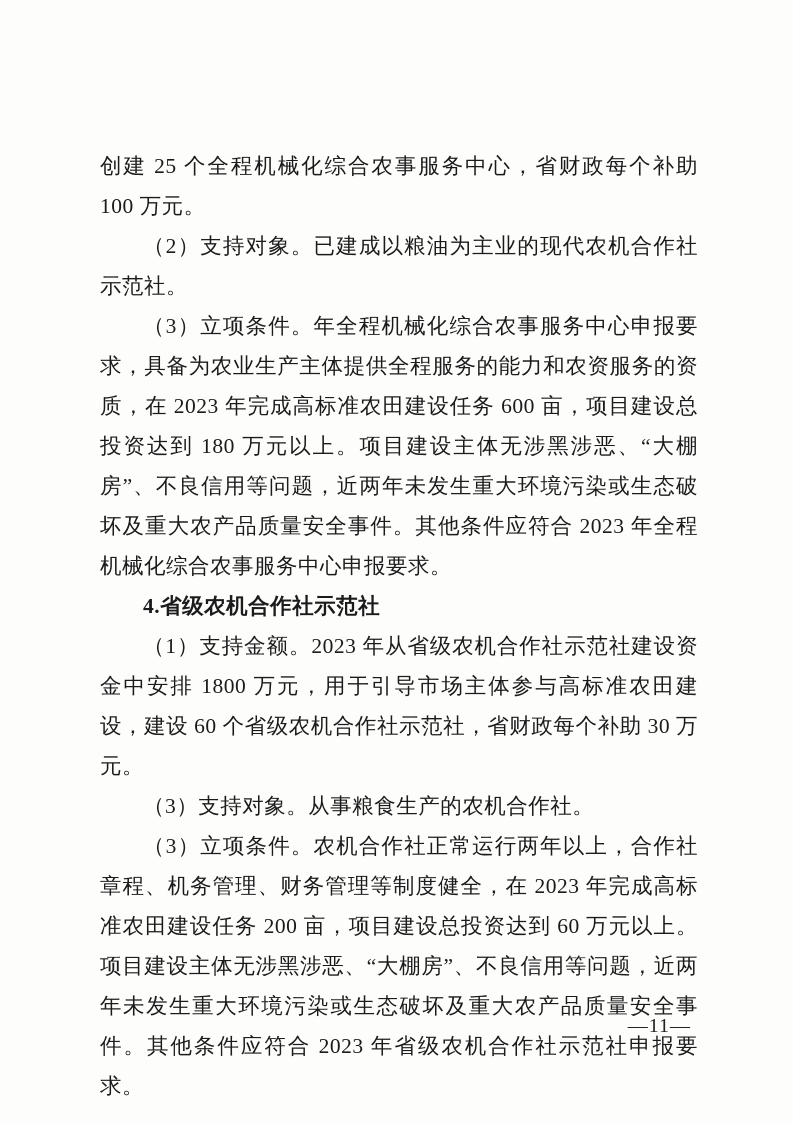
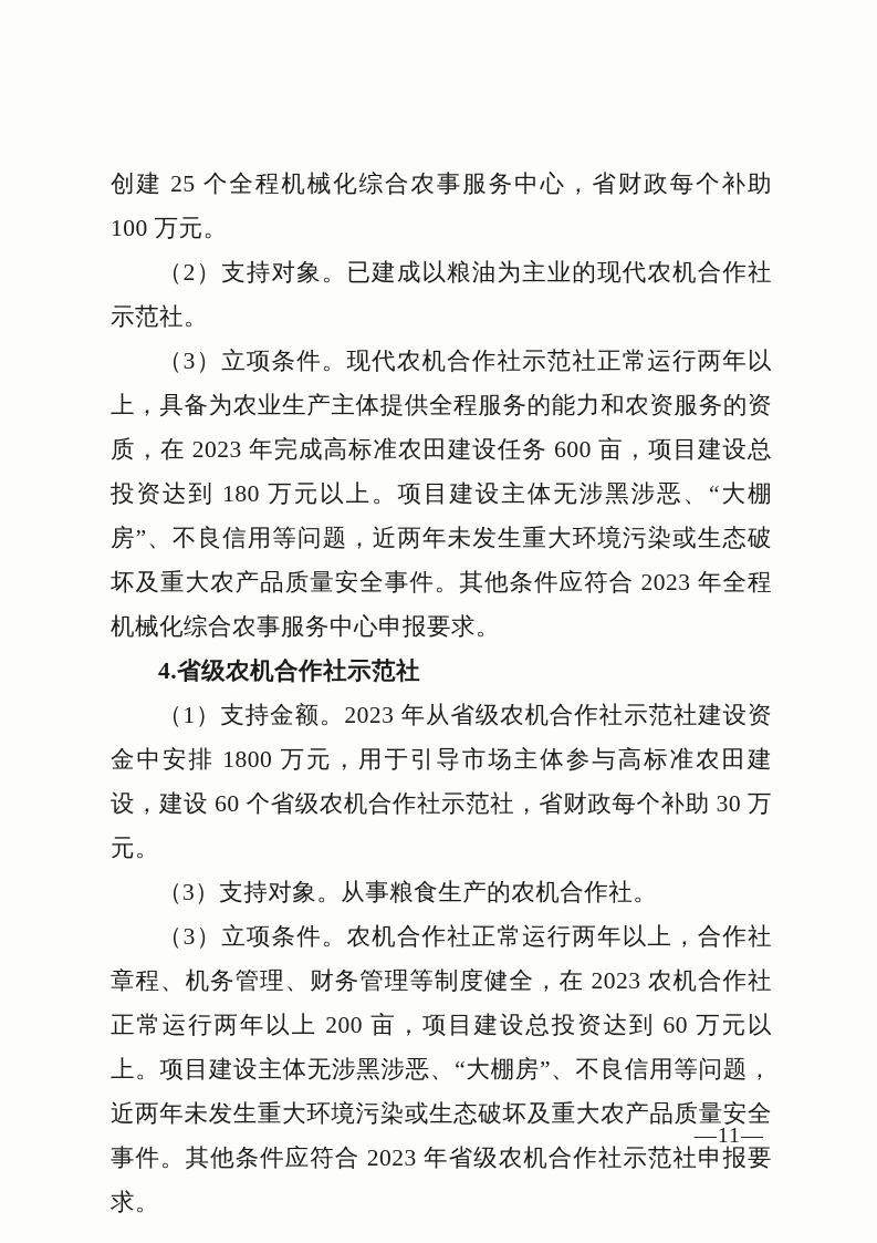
  创建 25 个全程机械化综合农事服务中心，省财政每个补助 100 万元。
  （2）支持对象。已建成以粮油为主业的现代农机合作社示范社。
- （3）立项条件。年全程机械化综合农事服务中心申报要求，具备为农业生产主体提供全程服务的能力和农资服务的资质，在 2023 年完成高标准农田建设任务 600 亩，项目建设总投资达到 180 万元以上。项目建设主体无涉黑涉恶、“大棚房”、不良信用等问题，近两年未发生重大环境污染或生态破坏及重大农产品质量安全事件。其他条件应符合 2023 年全程机械化综合农事服务中心申报要求。
+ （3）立项条件。现代农机合作社示范社正常运行两年以上，具备为农业生产主体提供全程服务的能力和农资服务的资质，在 2023 年完成高标准农田建设任务 600 亩，项目建设总投资达到 180 万元以上。项目建设主体无涉黑涉恶、“大棚房”、不良信用等问题，近两年未发生重大环境污染或生态破坏及重大农产品质量安全事件。其他条件应符合 2023 年全程机械化综合农事服务中心申报要求。
  4.省级农机合作社示范社
  （1）支持金额。2023 年从省级农机合作社示范社建设资金中安排 1800 万元，用于引导市场主体参与高标准农田建设，建设 60 个省级农机合作社示范社，省财政每个补助 30 万元。
  （3）支持对象。从事粮食生产的农机合作社。
- （3）立项条件。农机合作社正常运行两年以上，合作社章程、机务管理、财务管理等制度健全，在 2023 年完成高标准农田建设任务 200 亩，项目建设总投资达到 60 万元以上。项目建设主体无涉黑涉恶、“大棚房”、不良信用等问题，近两年未发生重大环境污染或生态破坏及重大农产品质量安全事件。其他条件应符合 2023 年省级农机合作社示范社申报要求。
+ （3）立项条件。农机合作社正常运行两年以上，合作社章程、机务管理、财务管理等制度健全，在 2023 农机合作社正常运行两年以上 200 亩，项目建设总投资达到 60 万元以上。项目建设主体无涉黑涉恶、“大棚房”、不良信用等问题，近两年未发生重大环境污染或生态破坏及重大农产品质量安全事件。其他条件应符合 2023 年省级农机合作社示范社申报要求。
  —11—
